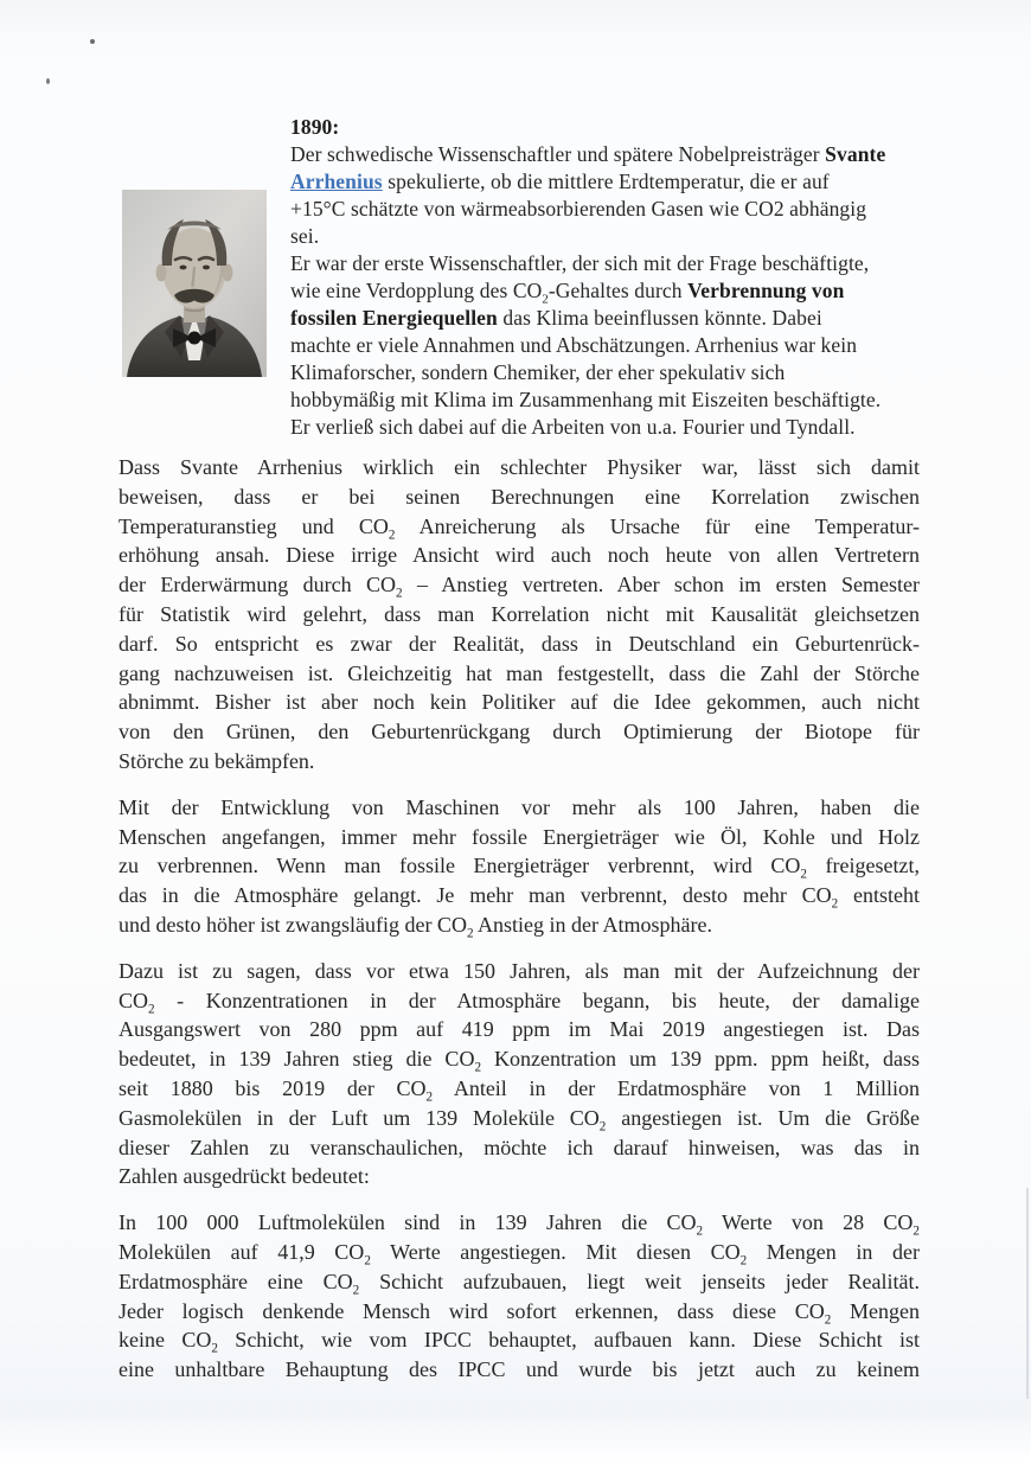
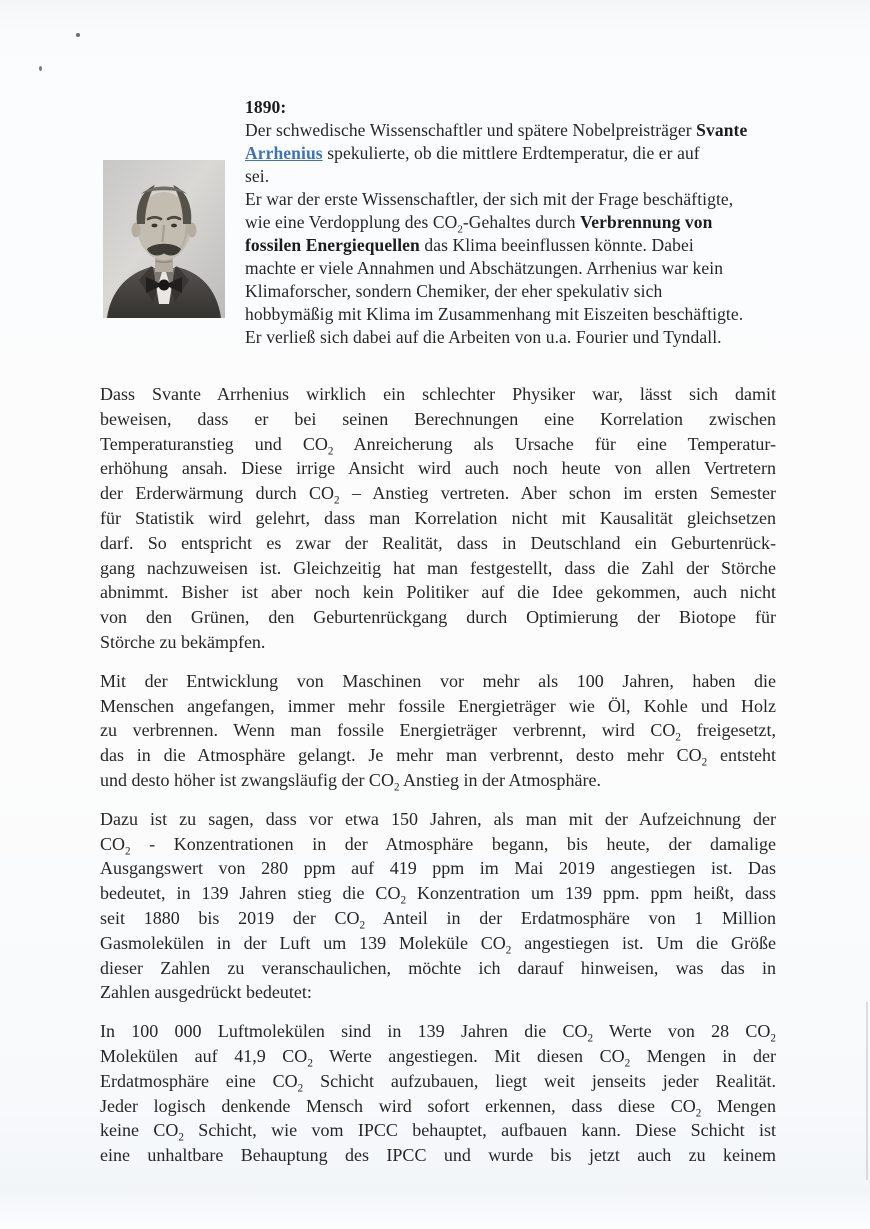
  1890:
  Der schwedische Wissenschaftler und spätere Nobelpreisträger Svante
  Arrhenius spekulierte, ob die mittlere Erdtemperatur, die er auf
- +15°C schätzte von wärmeabsorbierenden Gasen wie CO2 abhängig
  sei.
  Er war der erste Wissenschaftler, der sich mit der Frage beschäftigte,
  wie eine Verdopplung des CO2-Gehaltes durch Verbrennung von
  fossilen Energiequellen das Klima beeinflussen könnte. Dabei
  machte er viele Annahmen und Abschätzungen. Arrhenius war kein
  Klimaforscher, sondern Chemiker, der eher spekulativ sich
  hobbymäßig mit Klima im Zusammenhang mit Eiszeiten beschäftigte.
  Er verließ sich dabei auf die Arbeiten von u.a. Fourier und Tyndall.
  Dass Svante Arrhenius wirklich ein schlechter Physiker war, lässt sich damit
  beweisen, dass er bei seinen Berechnungen eine Korrelation zwischen
  Temperaturanstieg und CO2 Anreicherung als Ursache für eine Temperatur-
  erhöhung ansah. Diese irrige Ansicht wird auch noch heute von allen Vertretern
  der Erderwärmung durch CO2 – Anstieg vertreten. Aber schon im ersten Semester
  für Statistik wird gelehrt, dass man Korrelation nicht mit Kausalität gleichsetzen
  darf. So entspricht es zwar der Realität, dass in Deutschland ein Geburtenrück-
  gang nachzuweisen ist. Gleichzeitig hat man festgestellt, dass die Zahl der Störche
  abnimmt. Bisher ist aber noch kein Politiker auf die Idee gekommen, auch nicht
  von den Grünen, den Geburtenrückgang durch Optimierung der Biotope für
  Störche zu bekämpfen.
  Mit der Entwicklung von Maschinen vor mehr als 100 Jahren, haben die
  Menschen angefangen, immer mehr fossile Energieträger wie Öl, Kohle und Holz
  zu verbrennen. Wenn man fossile Energieträger verbrennt, wird CO2 freigesetzt,
  das in die Atmosphäre gelangt. Je mehr man verbrennt, desto mehr CO2 entsteht
  und desto höher ist zwangsläufig der CO2 Anstieg in der Atmosphäre.
  Dazu ist zu sagen, dass vor etwa 150 Jahren, als man mit der Aufzeichnung der
  CO2 - Konzentrationen in der Atmosphäre begann, bis heute, der damalige
  Ausgangswert von 280 ppm auf 419 ppm im Mai 2019 angestiegen ist. Das
  bedeutet, in 139 Jahren stieg die CO2 Konzentration um 139 ppm. ppm heißt, dass
  seit 1880 bis 2019 der CO2 Anteil in der Erdatmosphäre von 1 Million
  Gasmolekülen in der Luft um 139 Moleküle CO2 angestiegen ist. Um die Größe
  dieser Zahlen zu veranschaulichen, möchte ich darauf hinweisen, was das in
  Zahlen ausgedrückt bedeutet:
  In 100 000 Luftmolekülen sind in 139 Jahren die CO2 Werte von 28 CO2
  Molekülen auf 41,9 CO2 Werte angestiegen. Mit diesen CO2 Mengen in der
  Erdatmosphäre eine CO2 Schicht aufzubauen, liegt weit jenseits jeder Realität.
  Jeder logisch denkende Mensch wird sofort erkennen, dass diese CO2 Mengen
  keine CO2 Schicht, wie vom IPCC behauptet, aufbauen kann. Diese Schicht ist
  eine unhaltbare Behauptung des IPCC und wurde bis jetzt auch zu keinem
